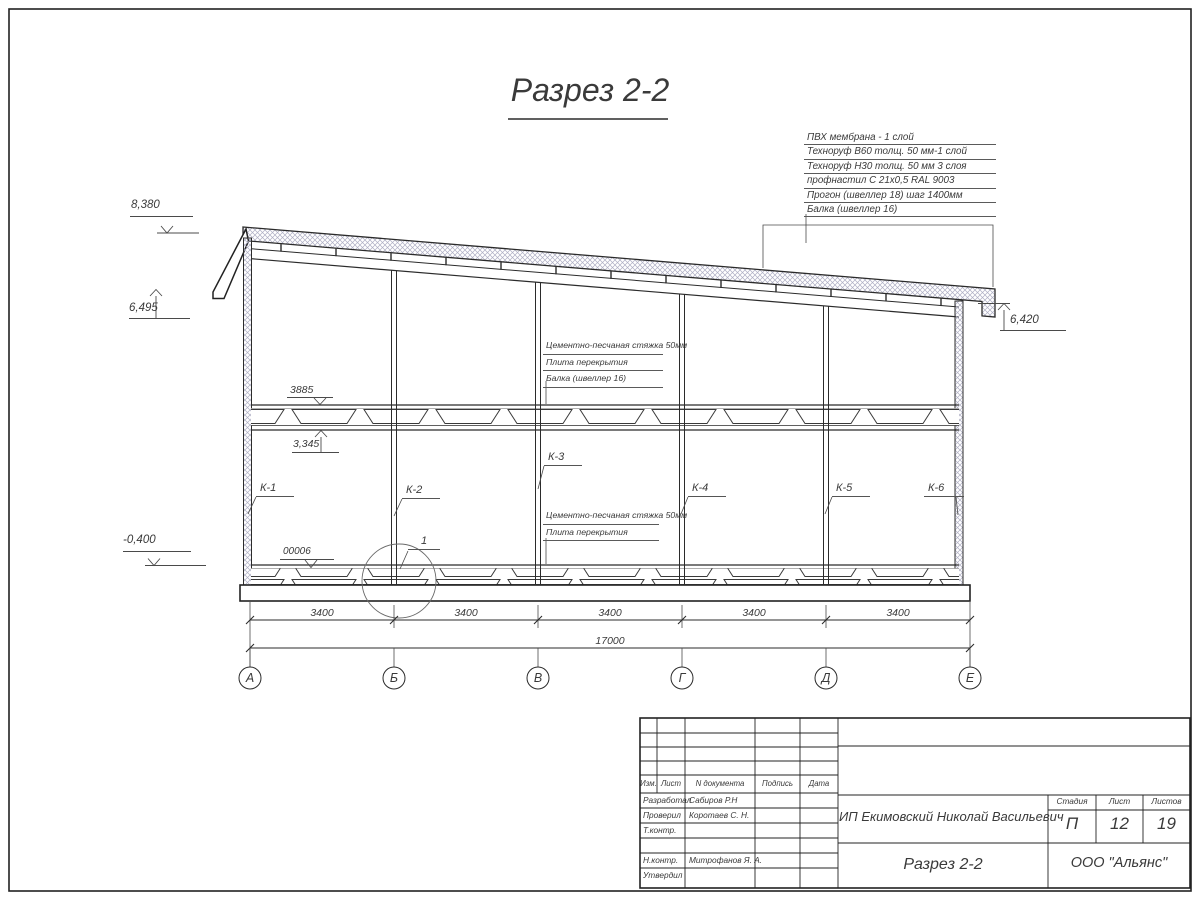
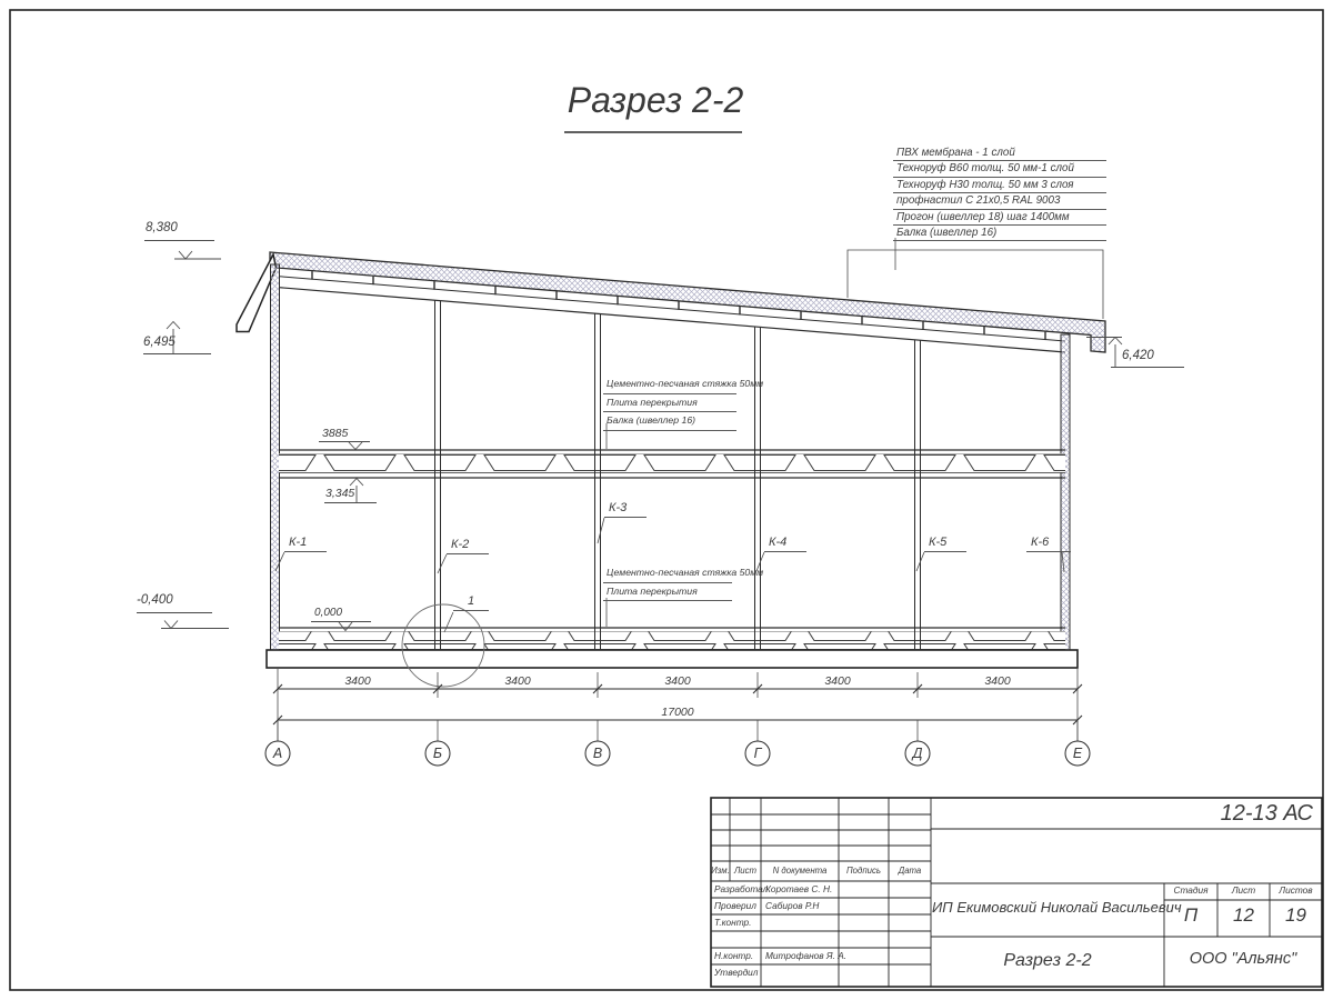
  Разрез 2-2
  ПВХ мембрана - 1 слой
  Техноруф В60 толщ. 50 мм-1 слой
  Техноруф Н30 толщ. 50 мм 3 слоя
  профнастил С 21х0,5 RAL 9003
  Прогон (швеллер 18) шаг 1400мм
  Балка (швеллер 16)
  Цементно-песчаная стяжка 50мм
  Плита перекрытия
  Балка (швеллер 16)
  Цементно-песчаная стяжка 50мм
  Плита перекрытия
  8,380
  6,495
  6,420
  3885
  3,345
- 00006
+ 0,000
  -0,400
  К-1
  К-2
  К-3
  К-4
  К-5
  К-6
  1
  3400
  3400
  3400
  3400
  3400
  17000
  А
  Б
  В
  Г
  Д
  Е
+ 12-13 АС
  ИП Екимовский Николай Васильев
  Разрез 2-2
  ООО "Альянс"
  Стадия
  Лист
  Листов
  П
  12
  19
  Изм.
  Лист
  N документа
  Подпись
  Дата
  Разработа
- Сабиров Р.Н
+ Коротаев С. Н.
  Проверил
- Коротаев С. Н.
+ Сабиров Р.Н
  Т.контр.
  Н.контр.
  Митрофанов Я. А.
  Утвердил
